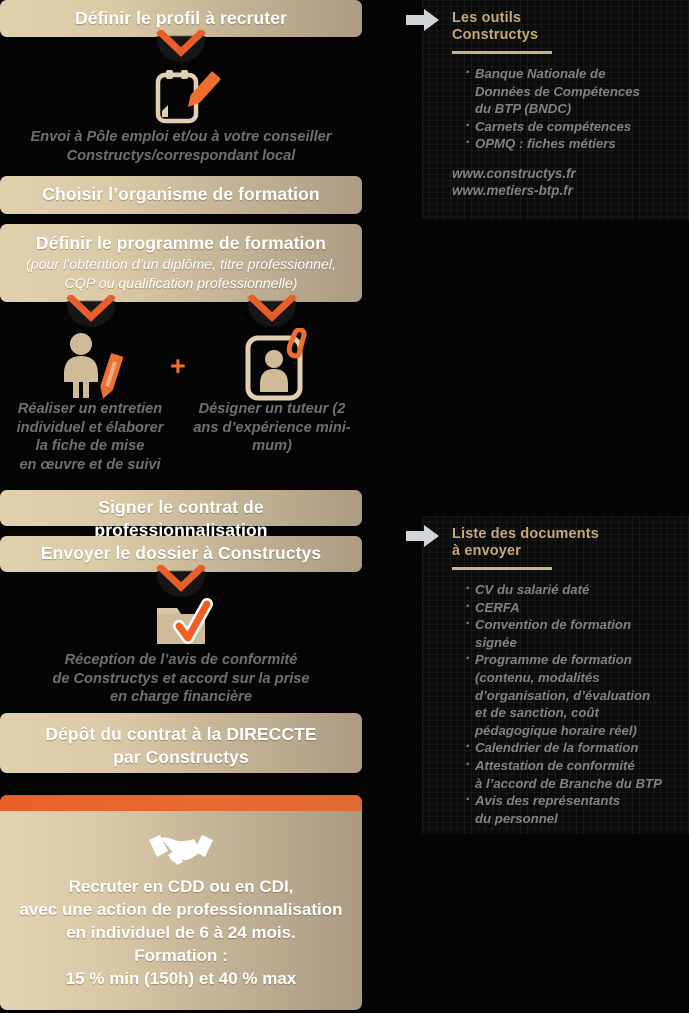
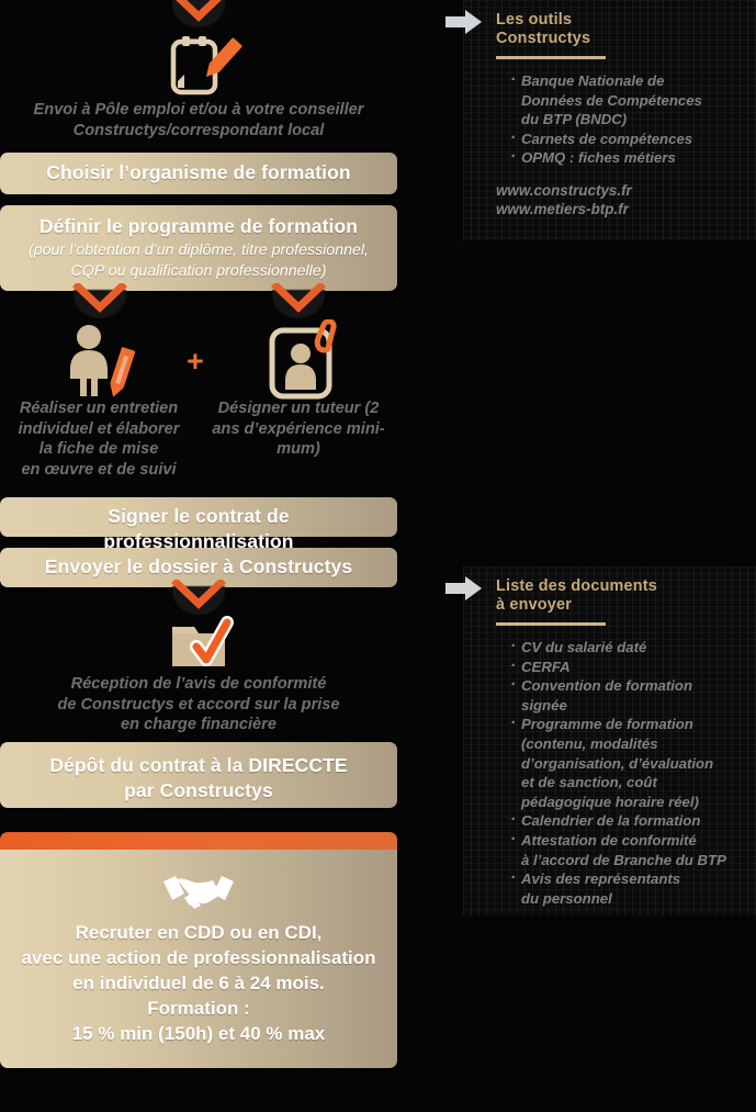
- Définir le profil à recruter
  Envoi à Pôle emploi et/ou à votre conseiller
  Constructys/correspondant local
  Choisir l’organisme de formation
  Définir le programme de formation
  (pour l’obtention d’un diplôme, titre professionnel,
  CQP ou qualification professionnelle)
  +
  Réaliser un entretien
  individuel et élaborer
  la fiche de mise
  en œuvre et de suivi
  Désigner un tuteur (2
  ans d’expérience mini-
  mum)
  Signer le contrat de professionnalisation
  Envoyer le dossier à Constructys
  Réception de l’avis de conformité
  de Constructys et accord sur la prise
  en charge financière
  Dépôt du contrat à la DIRECCTE
  par Constructys
  Recruter en CDD ou en CDI,
  avec une action de professionnalisation
  en individuel de 6 à 24 mois.
  Formation :
  15 % min (150h) et 40 % max
  Les outils
  Constructys
  Banque Nationale de
  Données de Compétences
  du BTP (BNDC)
  Carnets de compétences
  OPMQ : fiches métiers
  www.constructys.fr
  www.metiers-btp.fr
  Liste des documents
  à envoyer
  CV du salarié daté
  CERFA
  Convention de formation
  signée
  Programme de formation
  (contenu, modalités
  d’organisation, d’évaluation
  et de sanction, coût
  pédagogique horaire réel)
  Calendrier de la formation
  Attestation de conformité
  à l’accord de Branche du BTP
  Avis des représentants
  du personnel
